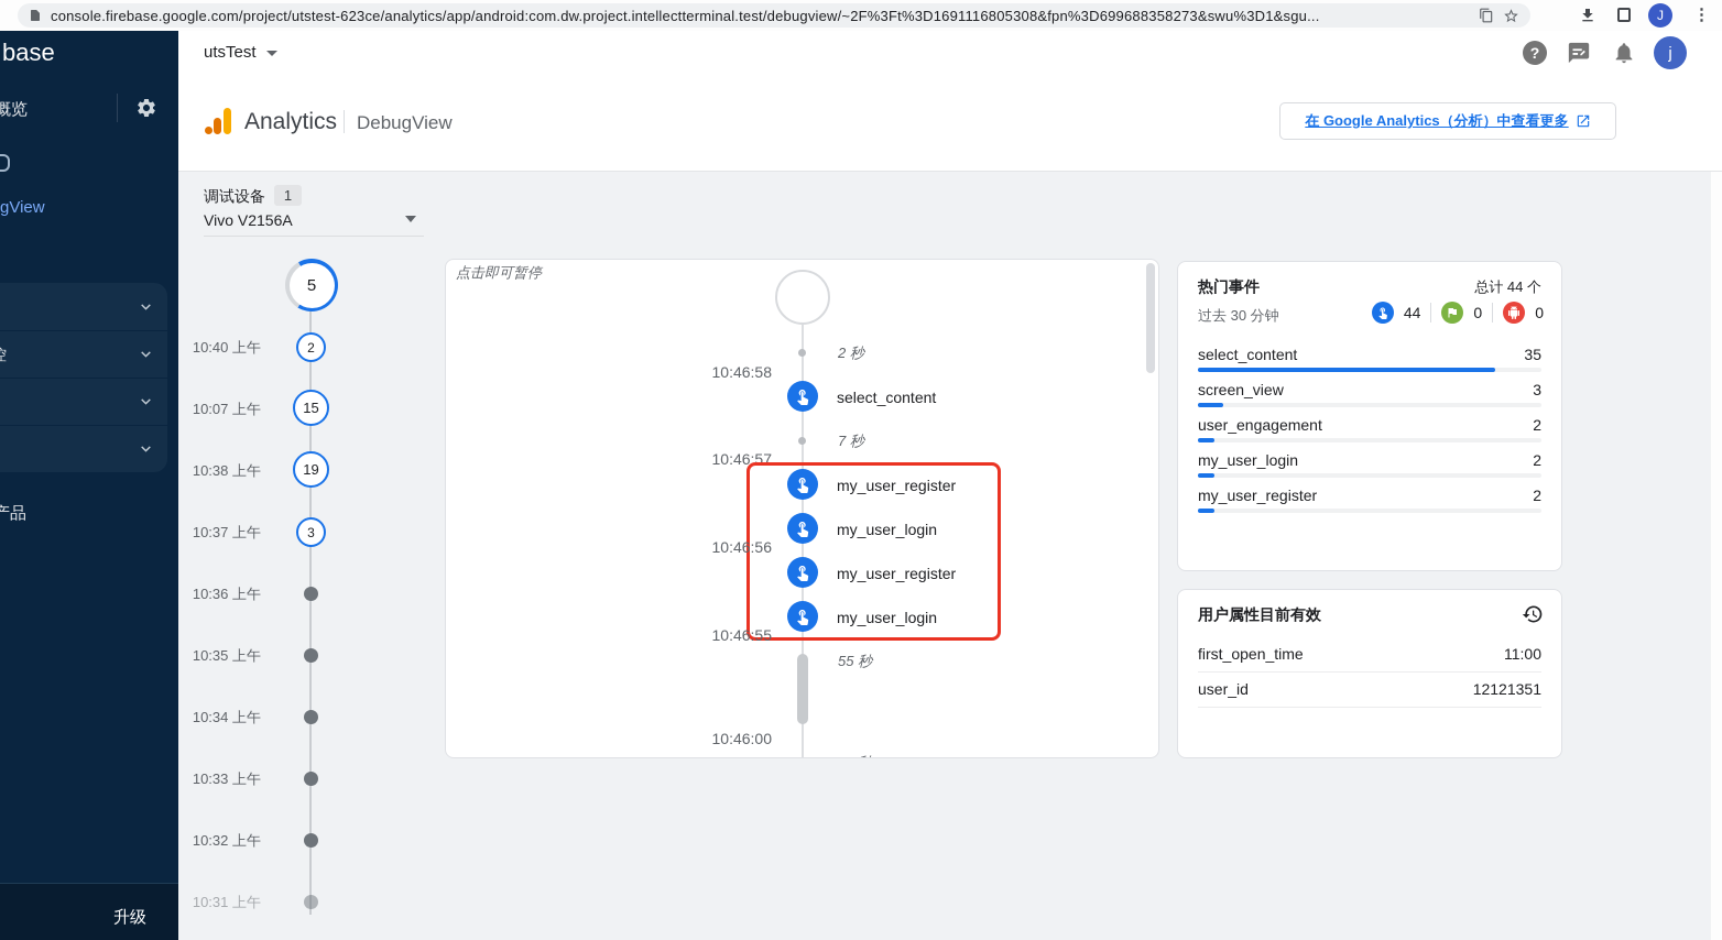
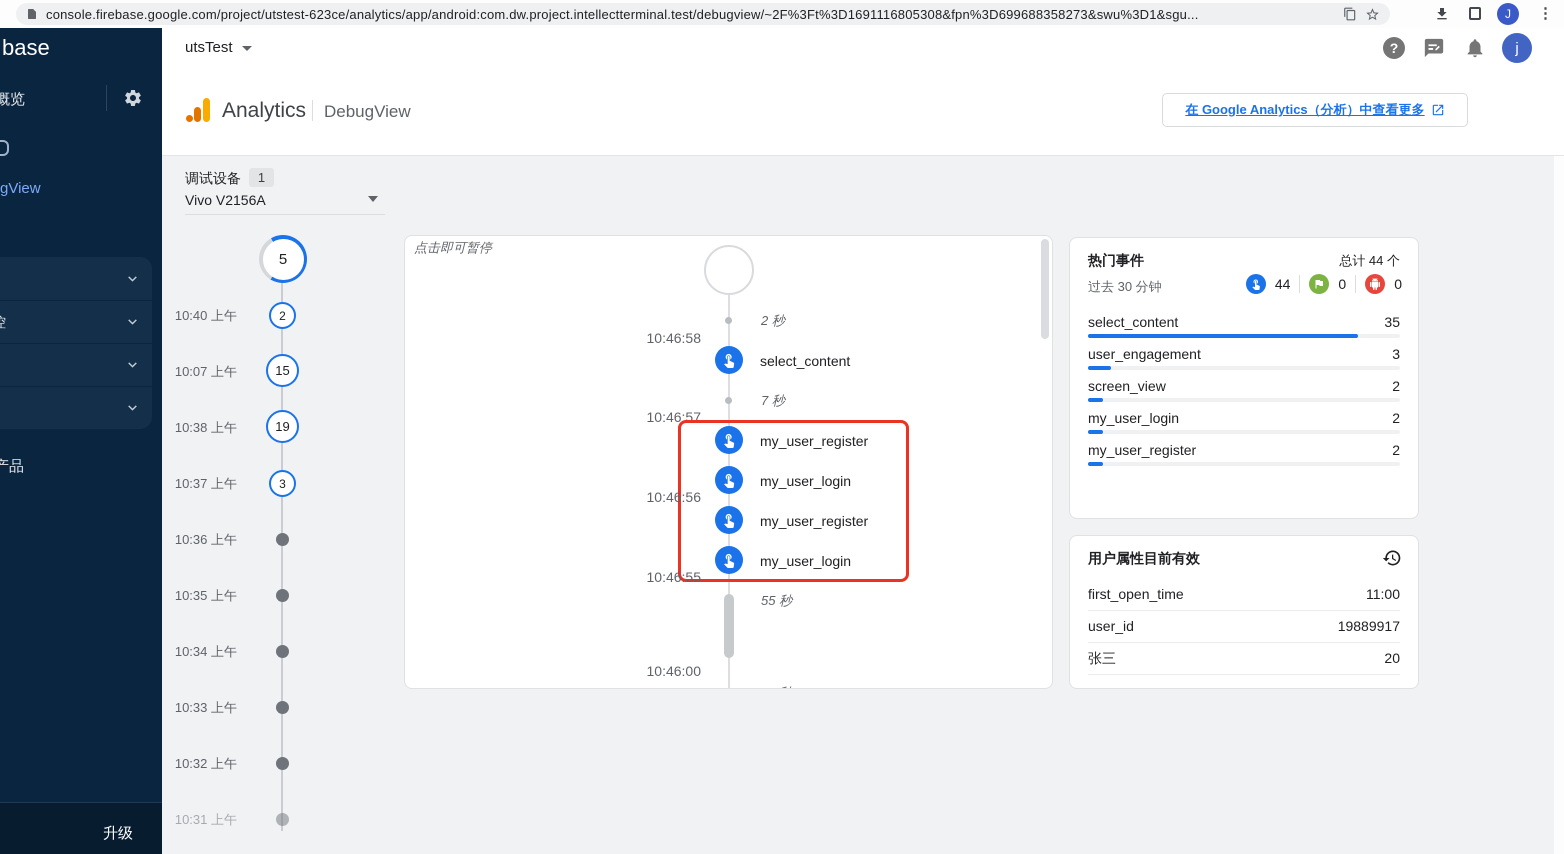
  console.firebase.google.com/project/utstest-623ce/analytics/app/android:com.dw.project.intellectterminal.test/debugview/~2F%3Ft%3D1691116805308&fpn%3D699688358273&swu%3D1&sgu...
  J
  ⋮
  utsTest
  ?
  j
  base
  概览
  gView
  产品
  升级
  Analytics
  DebugView
  在 Google Analytics（分析）中查看更多
  调试设备
  1
  Vivo V2156A
  5
  10:40 上午
  2
  10:07 上午
  15
  10:38 上午
  19
  10:37 上午
  3
  10:36 上午
  10:35 上午
  10:34 上午
  10:33 上午
  10:32 上午
  10:31 上午
  点击即可暂停
  2 秒
  10:46:58
  select_content
  7 秒
  10:46:57
  my_user_register
  my_user_login
  10:46:56
  my_user_register
  my_user_login
  10:46:55
  55 秒
  10:46:00
  热门事件
  总计 44 个
  过去 30 分钟
  44
  0
  0
  select_content
  35
- screen_view
+ user_engagement
  3
- user_engagement
+ screen_view
  2
  my_user_login
  2
  my_user_register
  2
  用户属性目前有效
  first_open_time
  11:00
  user_id
- 12121351
+ 19889917
+ 张三
+ 20
